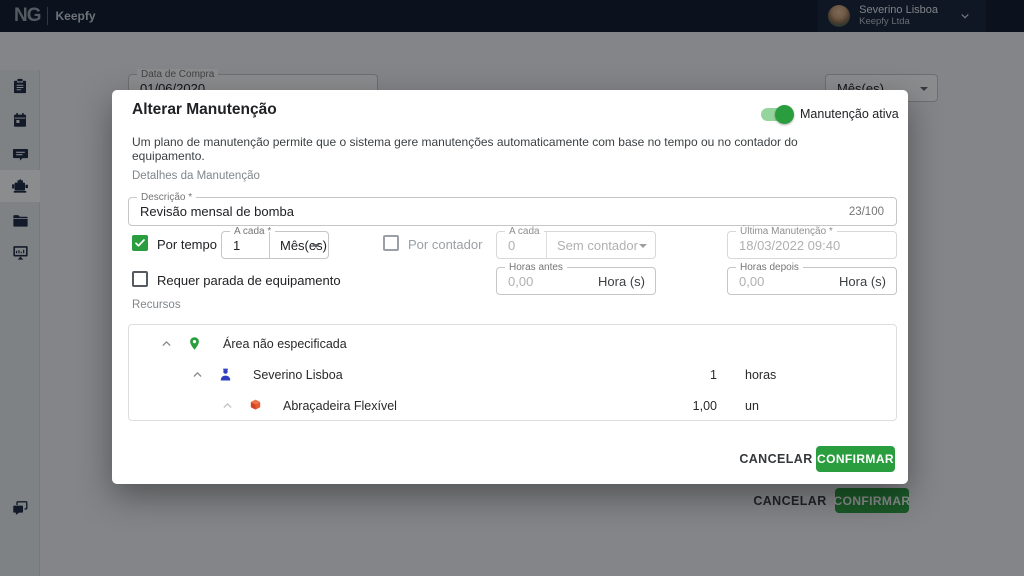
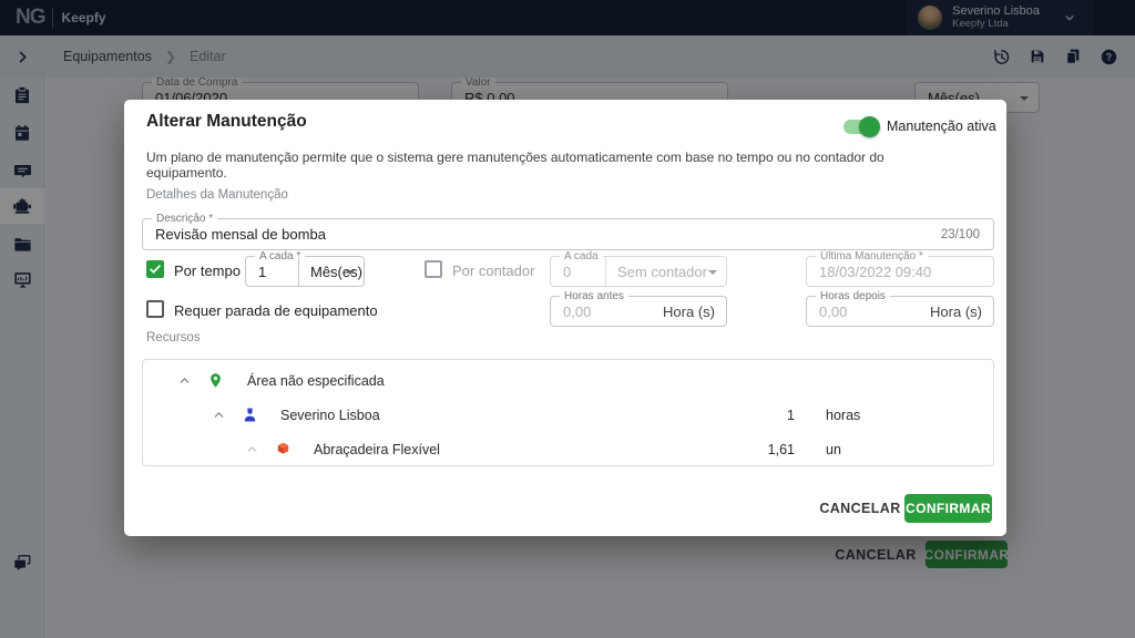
  NG
  Keepfy
  Severino Lisboa
  Keepfy Ltda
+ Equipamentos
+ ❯
+ Editar
+ ?
  Data de Compra
  01/06/2020
+ Valor
+ R$ 0,00
  Mês(es)
  CANCELAR
  CONFIRMAR
  Alterar Manutenção
  Manutenção ativa
  Um plano de manutenção permite que o sistema gere manutenções automaticamente com base no tempo ou no contador do equipamento.
  Detalhes da Manutenção
  Descrição *
  Revisão mensal de bomba
  23/100
  Por tempo
  A cada
  1
  Mês(es)
  Por contador
  A cada
  0
  Sem contador
  Última Manutenção *
  18/03/2022 09:40
  Requer parada de equipamento
  Horas antes
  0,00
  Hora (s)
  Horas depois
  0,00
  Hora (s)
  Recursos
  Área não especificada
  Severino Lisboa
  1
  horas
  Abraçadeira Flexível
- 1,00
+ 1,61
  un
  CANCELAR
  CONFIRMAR
